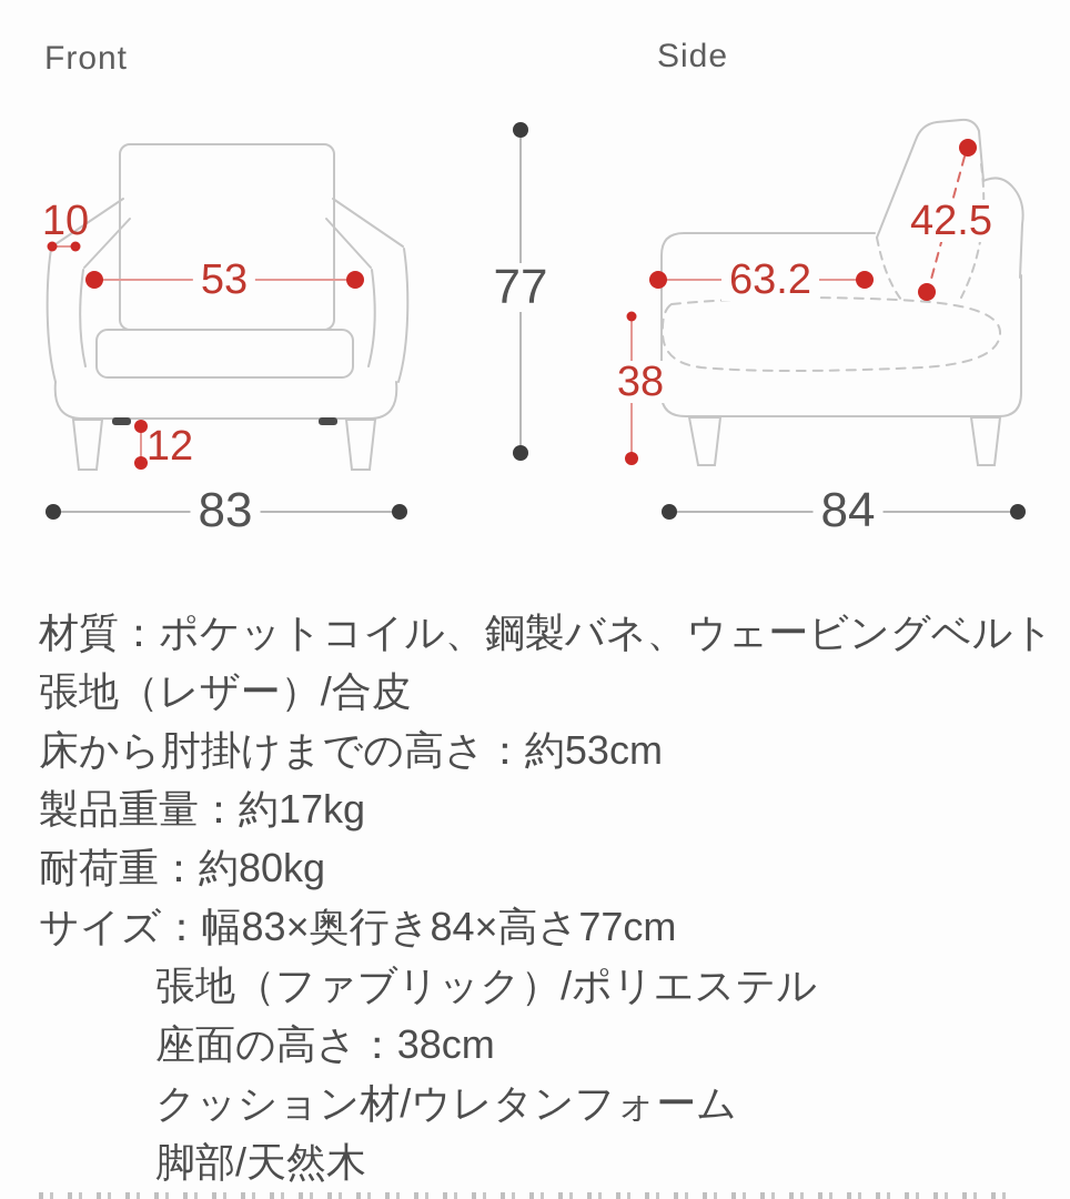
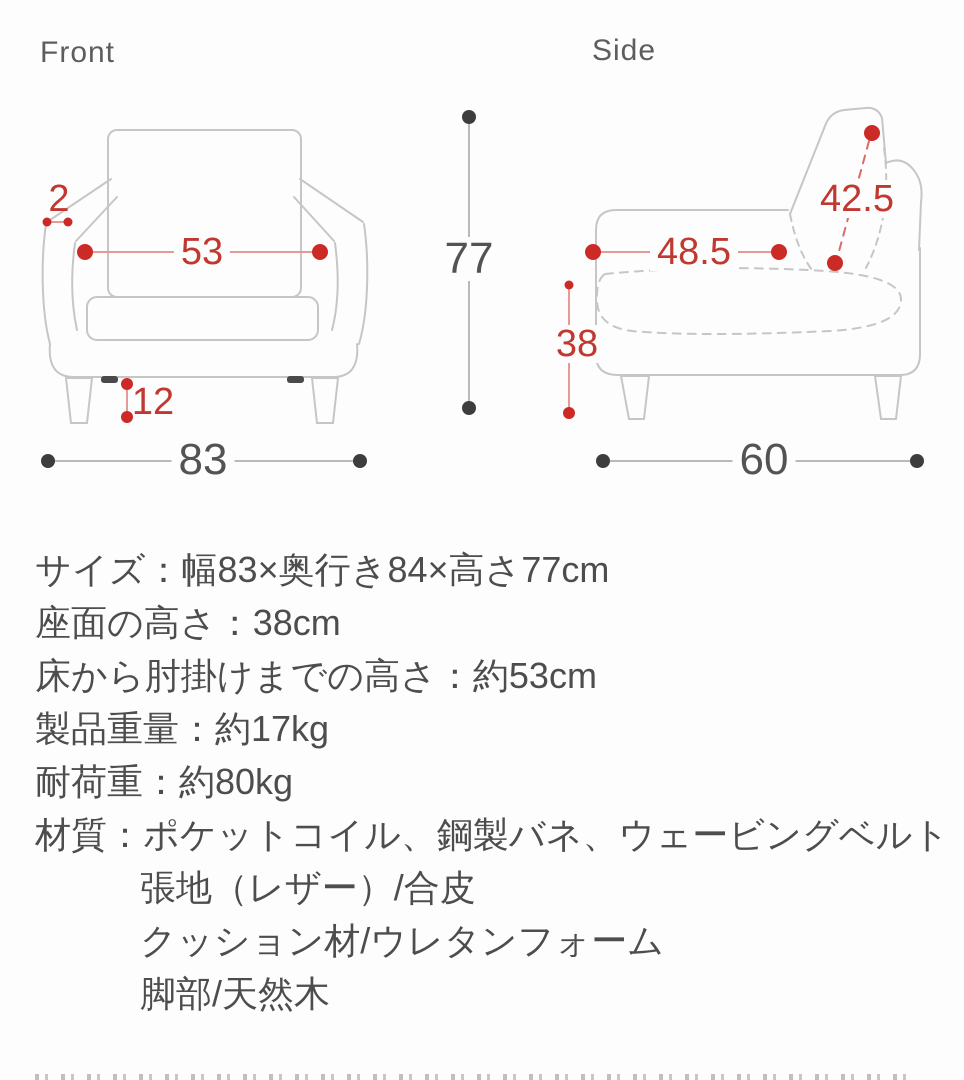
  Front
  Side
- 10
+ 2
  53
  12
  83
  77
  42.5
- 63.2
+ 48.5
  38
- 84
+ 60
- 材質：ポケットコイル、鋼製バネ、ウェービングベルト
+ サイズ：幅83×奥行き84×高さ77cm
- 張地（レザー）/合皮
+ 座面の高さ：38cm
  床から肘掛けまでの高さ：約53cm
  製品重量：約17kg
  耐荷重：約80kg
- サイズ：幅83×奥行き84×高さ77cm
+ 材質：ポケットコイル、鋼製バネ、ウェービングベルト
- 張地（ファブリック）/ポリエステル
- 座面の高さ：38cm
+ 張地（レザー）/合皮
  クッション材/ウレタンフォーム
  脚部/天然木
